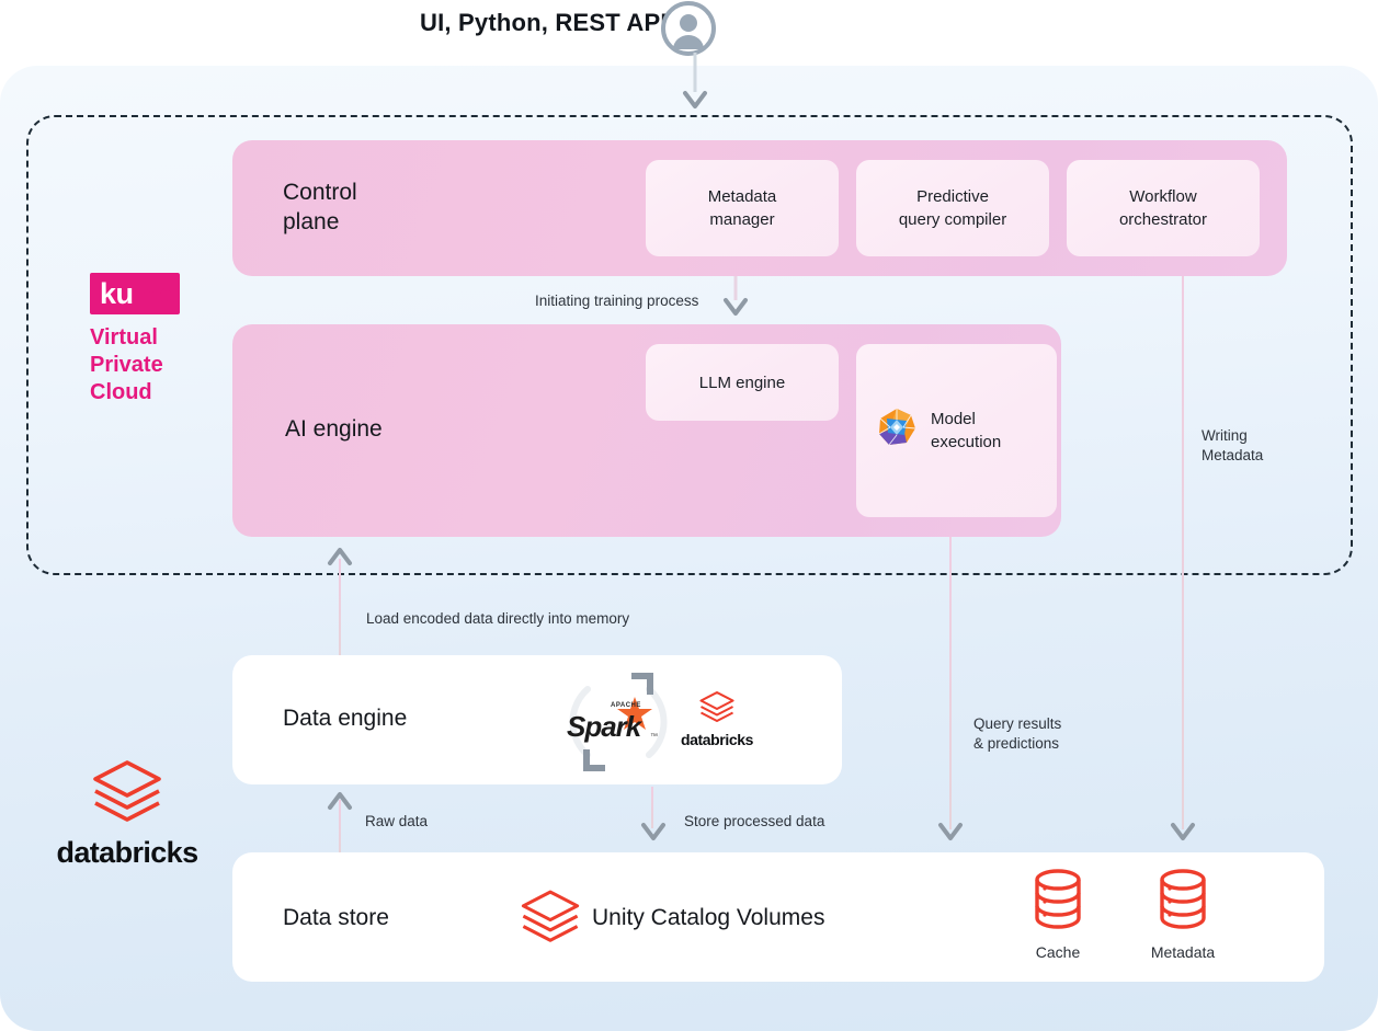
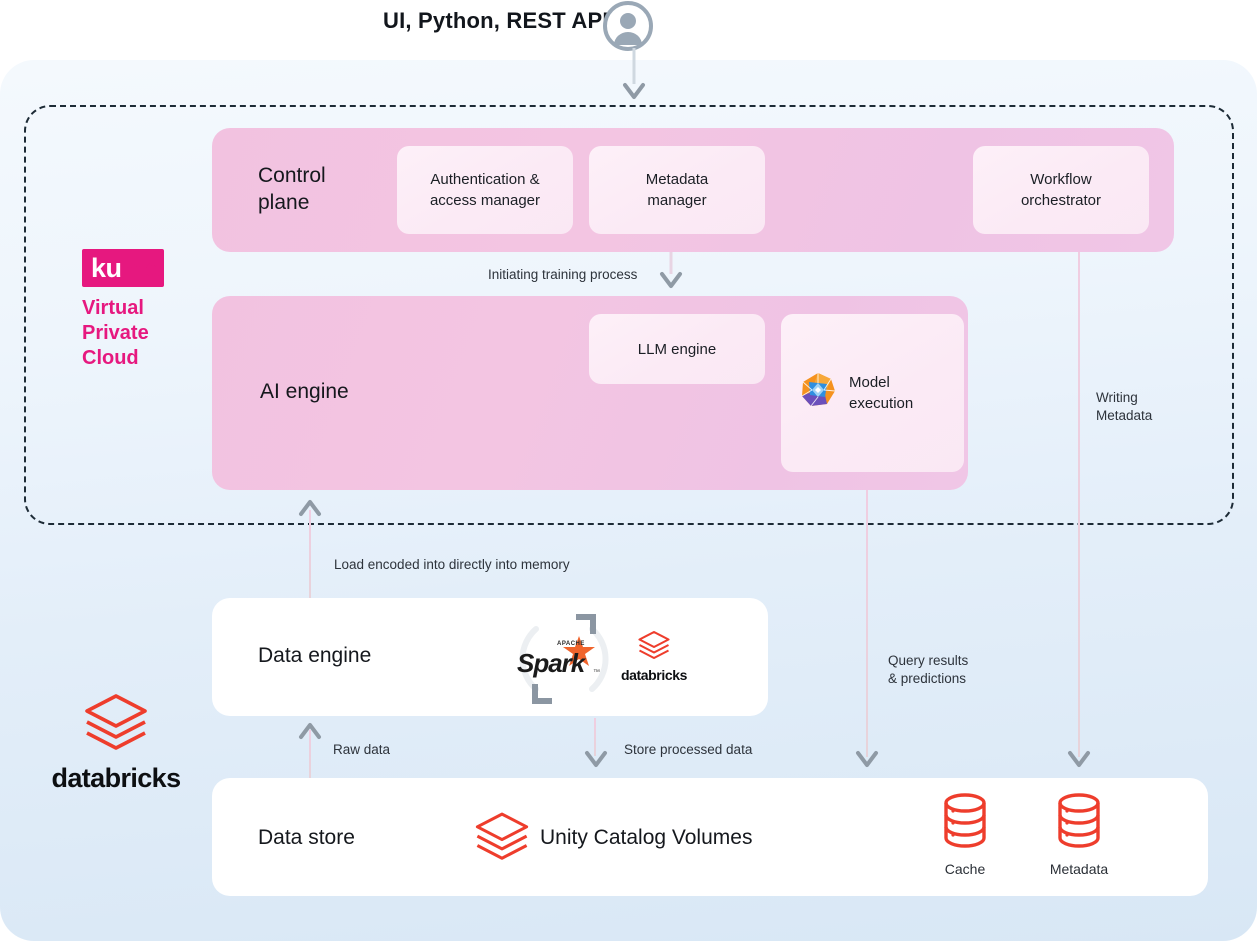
  UI, Python, REST AP
  Virtual
  Private
  Cloud
  databricks
  Control
  plane
+ Authentication &
+ access manager
  Metadata
  manager
- Predictive
- query compiler
  Workflow
  orchestrator
  Initiating training process
  AI engine
  LLM engine
  Model
  execution
  Writing
  Metadata
  Query results
  & predictions
- Load encoded data directly into memory
+ Load encoded into directly into memory
  Data engine
  Spark
  databricks
  Raw data
  Store processed data
  Data store
  Unity Catalog Volumes
  Cache
  Metadata
